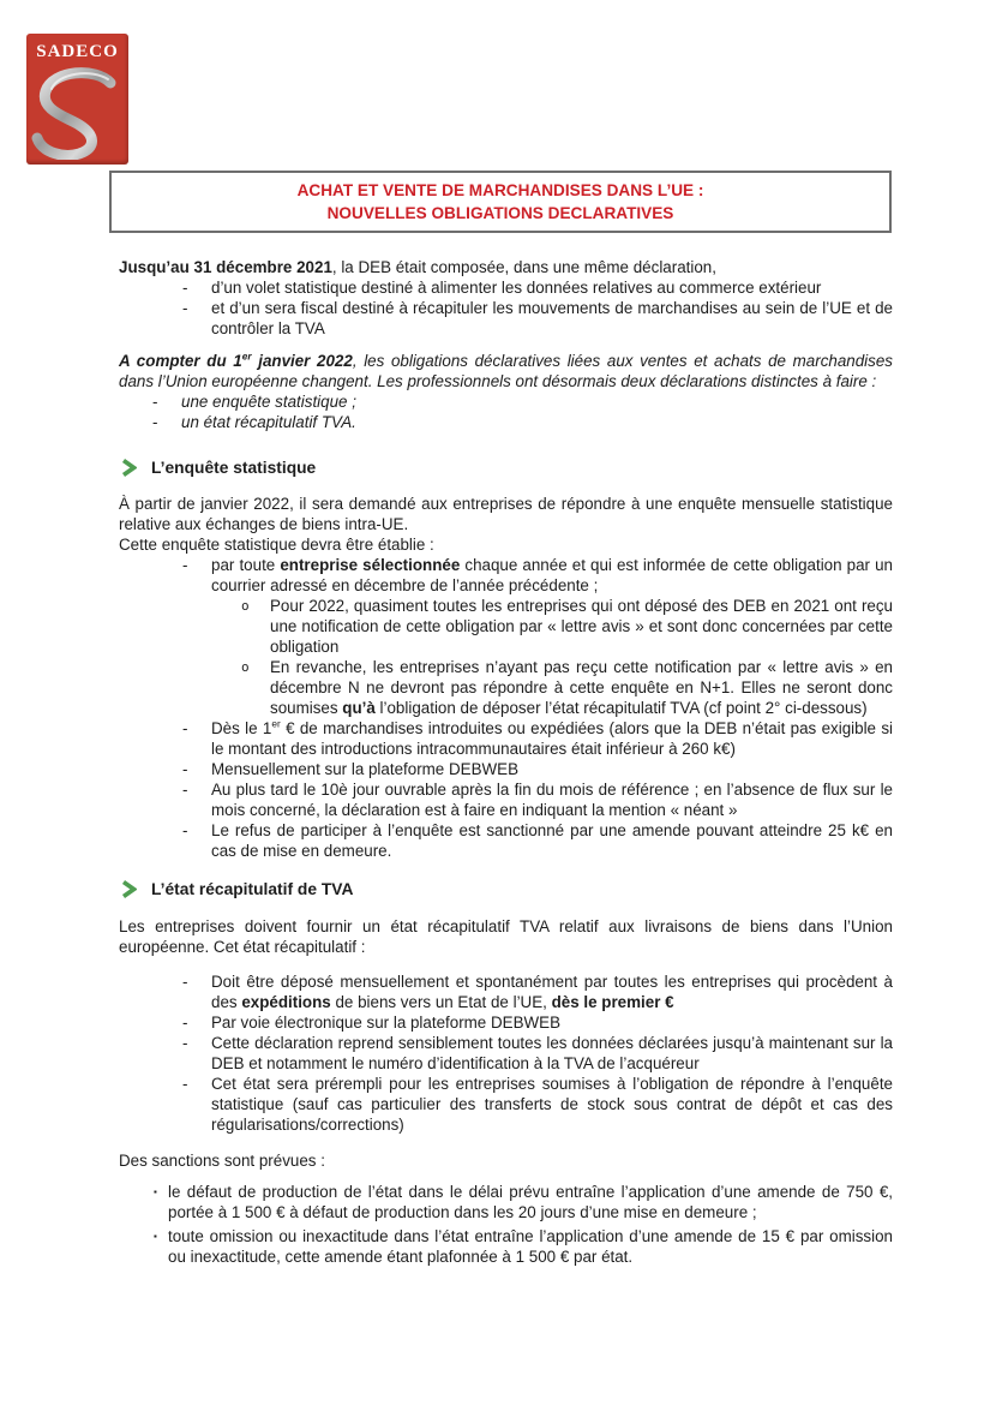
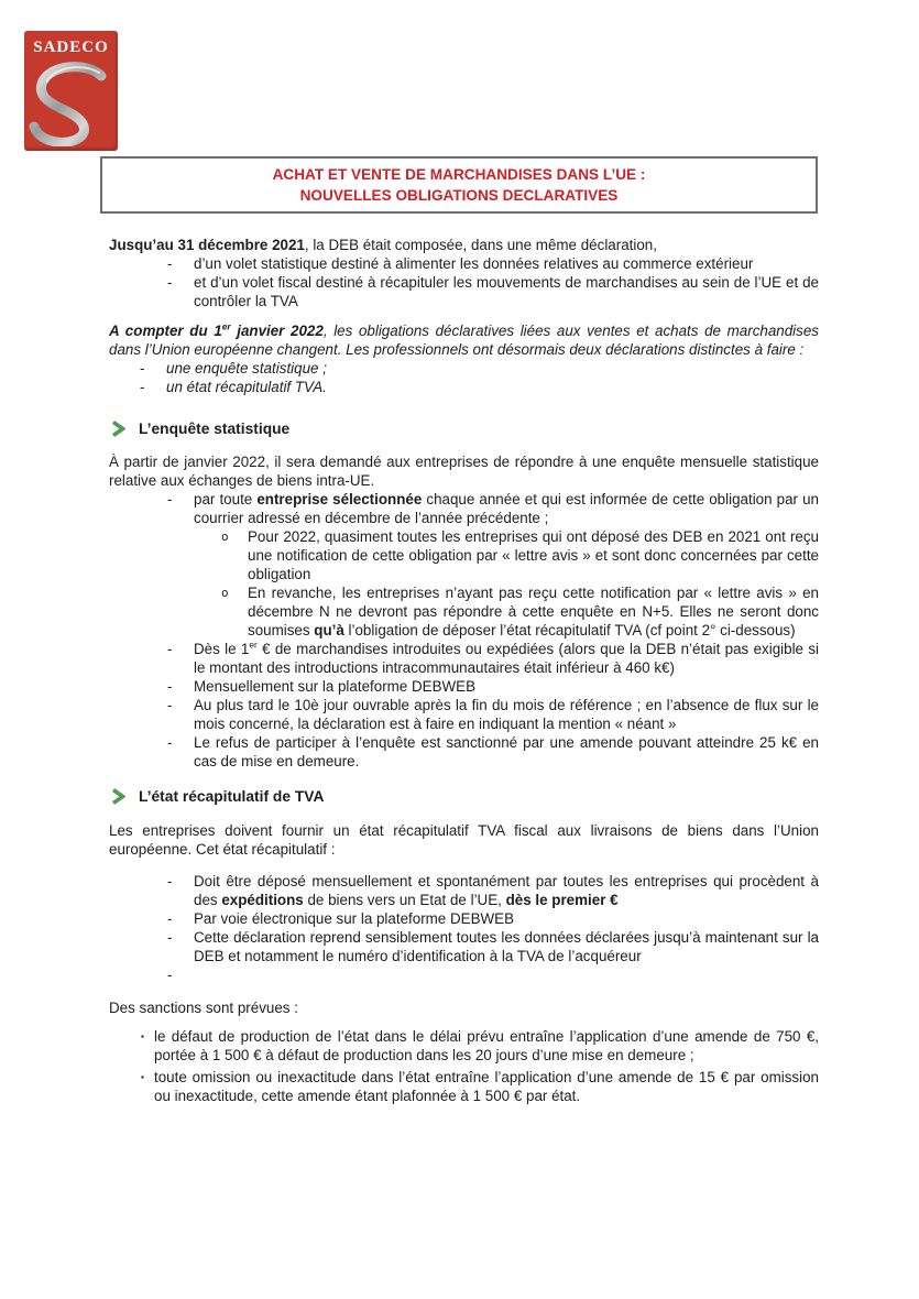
  SADECO
  ACHAT ET VENTE DE MARCHANDISES DANS L’UE :
  NOUVELLES OBLIGATIONS DECLARATIVES
  Jusqu’au 31 décembre 2021, la DEB était composée, dans une même déclaration,
  -
  d’un volet statistique destiné à alimenter les données relatives au commerce extérieur
  -
- et d’un sera fiscal destiné à récapituler les mouvements de marchandises au sein de l’UE et de contrôler la TVA
+ et d’un volet fiscal destiné à récapituler les mouvements de marchandises au sein de l’UE et de contrôler la TVA
  A compter du 1er janvier 2022, les obligations déclaratives liées aux ventes et achats de marchandises dans l’Union européenne changent. Les professionnels ont désormais deux déclarations distinctes à faire :
  -
  une enquête statistique ;
  -
  un état récapitulatif TVA.
  L’enquête statistique
  À partir de janvier 2022, il sera demandé aux entreprises de répondre à une enquête mensuelle statistique relative aux échanges de biens intra-UE.
- Cette enquête statistique devra être établie :
  -
  par toute entreprise sélectionnée chaque année et qui est informée de cette obligation par un courrier adressé en décembre de l’année précédente ;
  o
  Pour 2022, quasiment toutes les entreprises qui ont déposé des DEB en 2021 ont reçu une notification de cette obligation par « lettre avis » et sont donc concernées par cette obligation
  o
- En revanche, les entreprises n’ayant pas reçu cette notification par « lettre avis » en décembre N ne devront pas répondre à cette enquête en N+1. Elles ne seront donc soumises qu’à l’obligation de déposer l’état récapitulatif TVA (cf point 2° ci-dessous)
+ En revanche, les entreprises n’ayant pas reçu cette notification par « lettre avis » en décembre N ne devront pas répondre à cette enquête en N+5. Elles ne seront donc soumises qu’à l’obligation de déposer l’état récapitulatif TVA (cf point 2° ci-dessous)
  -
- Dès le 1er € de marchandises introduites ou expédiées (alors que la DEB n’était pas exigible si le montant des introductions intracommunautaires était inférieur à 260 k€)
+ Dès le 1er € de marchandises introduites ou expédiées (alors que la DEB n’était pas exigible si le montant des introductions intracommunautaires était inférieur à 460 k€)
  -
  Mensuellement sur la plateforme DEBWEB
  -
  Au plus tard le 10è jour ouvrable après la fin du mois de référence ; en l’absence de flux sur le mois concerné, la déclaration est à faire en indiquant la mention « néant »
  -
  Le refus de participer à l’enquête est sanctionné par une amende pouvant atteindre 25 k€ en cas de mise en demeure.
  L’état récapitulatif de TVA
- Les entreprises doivent fournir un état récapitulatif TVA relatif aux livraisons de biens dans l’Union européenne. Cet état récapitulatif :
+ Les entreprises doivent fournir un état récapitulatif TVA fiscal aux livraisons de biens dans l’Union européenne. Cet état récapitulatif :
  -
  Doit être déposé mensuellement et spontanément par toutes les entreprises qui procèdent à des expéditions de biens vers un Etat de l’UE, dès le premier €
  -
  Par voie électronique sur la plateforme DEBWEB
  -
  Cette déclaration reprend sensiblement toutes les données déclarées jusqu’à maintenant sur la DEB et notamment le numéro d’identification à la TVA de l’acquéreur
  -
- Cet état sera prérempli pour les entreprises soumises à l’obligation de répondre à l’enquête statistique (sauf cas particulier des transferts de stock sous contrat de dépôt et cas des régularisations/corrections)
  Des sanctions sont prévues :
  ▪
  le défaut de production de l’état dans le délai prévu entraîne l’application d’une amende de 750 €, portée à 1 500 € à défaut de production dans les 20 jours d’une mise en demeure ;
  ▪
  toute omission ou inexactitude dans l’état entraîne l’application d’une amende de 15 € par omission ou inexactitude, cette amende étant plafonnée à 1 500 € par état.
